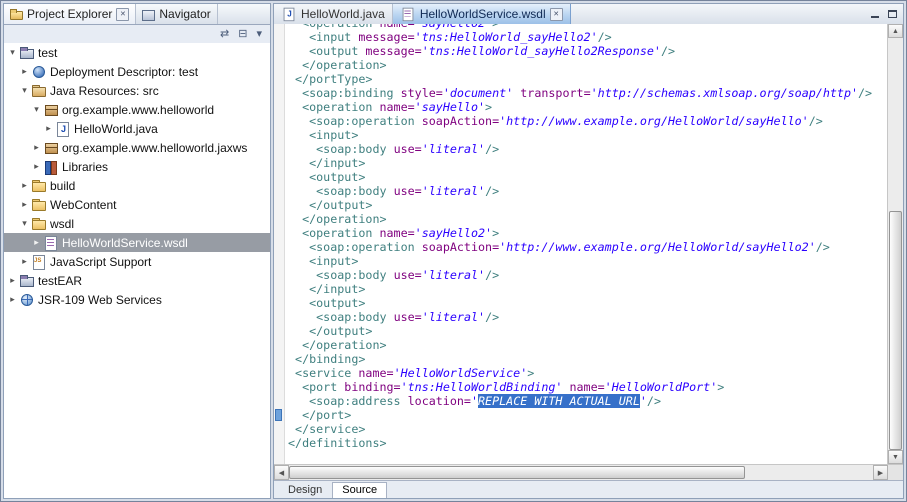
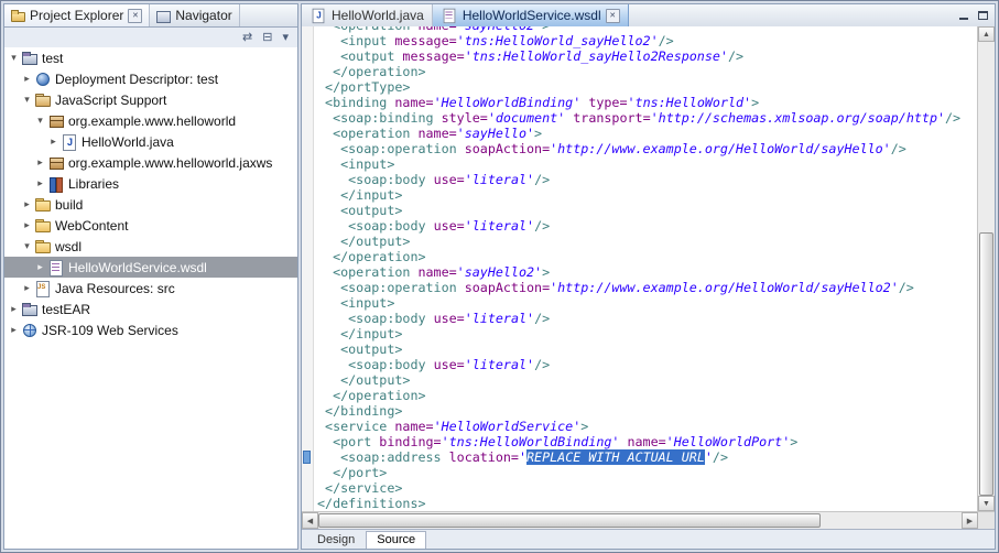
  Project Explorer
  Navigator
  ⇄
  ⊟
  ▾
  ▾
  test
  ▸
  Deployment Descriptor: test
  ▾
- Java Resources: src
+ JavaScript Support
  ▾
  org.example.www.helloworld
  ▸
  HelloWorld.java
  ▸
  org.example.www.helloworld.jaxws
  ▸
  Libraries
  ▸
  build
  ▸
  WebContent
  ▾
  wsdl
  ▸
  HelloWorldService.wsdl
  ▸
- JavaScript Support
+ Java Resources: src
  ▸
  testEAR
  ▸
  JSR-109 Web Services
  HelloWorld.java
  HelloWorldService.wsdl
  <input message='tns:HelloWorld_sayHello2'/>
  <output message='tns:HelloWorld_sayHello2Response'/>
  </operation>
  </portType>
+ <binding name='HelloWorldBinding' type='tns:HelloWorld'>
  <soap:binding style='document' transport='http://schemas.xmlsoap.org/soap/http'/>
  <operation name='sayHello'>
  <soap:operation soapAction='http://www.example.org/HelloWorld/sayHello'/>
  <input>
  <soap:body use='literal'/>
  </input>
  <output>
  <soap:body use='literal'/>
  </output>
  </operation>
  <operation name='sayHello2'>
  <soap:operation soapAction='http://www.example.org/HelloWorld/sayHello2'/>
  <input>
  <soap:body use='literal'/>
  </input>
  <output>
  <soap:body use='literal'/>
  </output>
  </operation>
  </binding>
  <service name='HelloWorldService'>
  <port binding='tns:HelloWorldBinding' name='HelloWorldPort'>
  <soap:address location='REPLACE WITH ACTUAL URL'/>
  </port>
  </service>
  </definitions>
  Design
  Source
